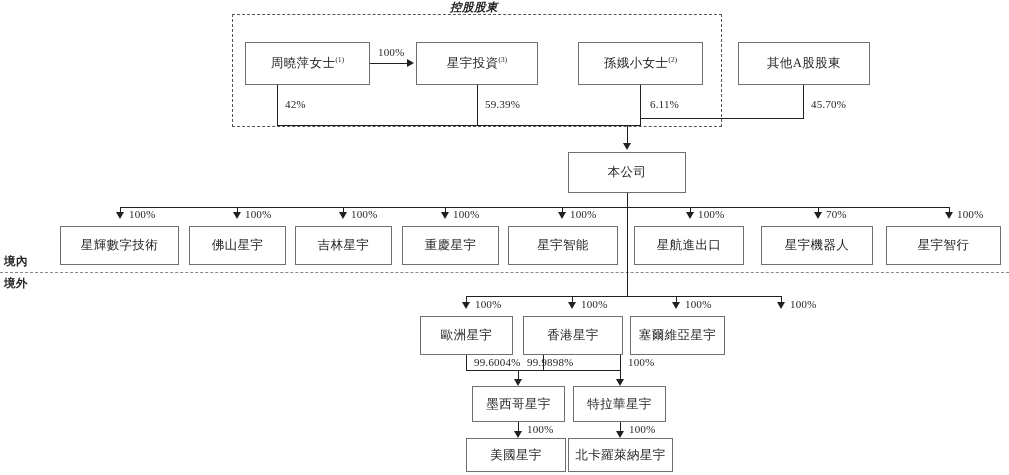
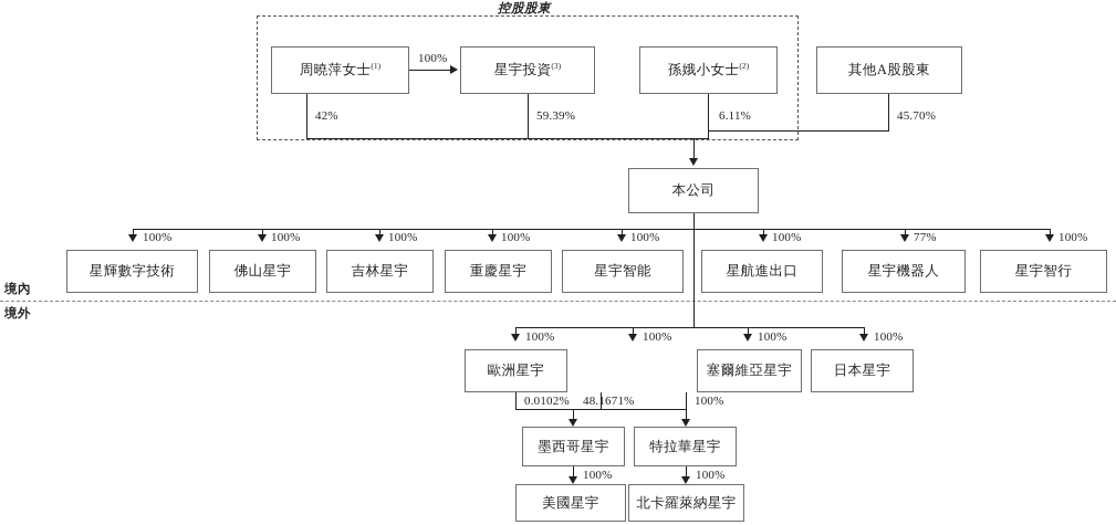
  控股股東
  周曉萍女士(1)
  星宇投資(3)
  孫娥小女士(2)
  其他A股股東
  100%
  42%
  59.39%
  6.11%
  45.70%
  本公司
  100%
  100%
  100%
  100%
  100%
  100%
- 70%
+ 77%
  100%
  星輝數字技術
  佛山星宇
  吉林星宇
  重慶星宇
  星宇智能
  星航進出口
  星宇機器人
  星宇智行
  境內
  境外
  100%
  100%
  100%
  100%
  歐洲星宇
- 香港星宇
  塞爾維亞星宇
+ 日本星宇
- 99.6004%
+ 0.0102%
- 99.9898%
+ 48.1671%
  100%
  墨西哥星宇
  特拉華星宇
  100%
  100%
  美國星宇
  北卡羅萊納星宇
